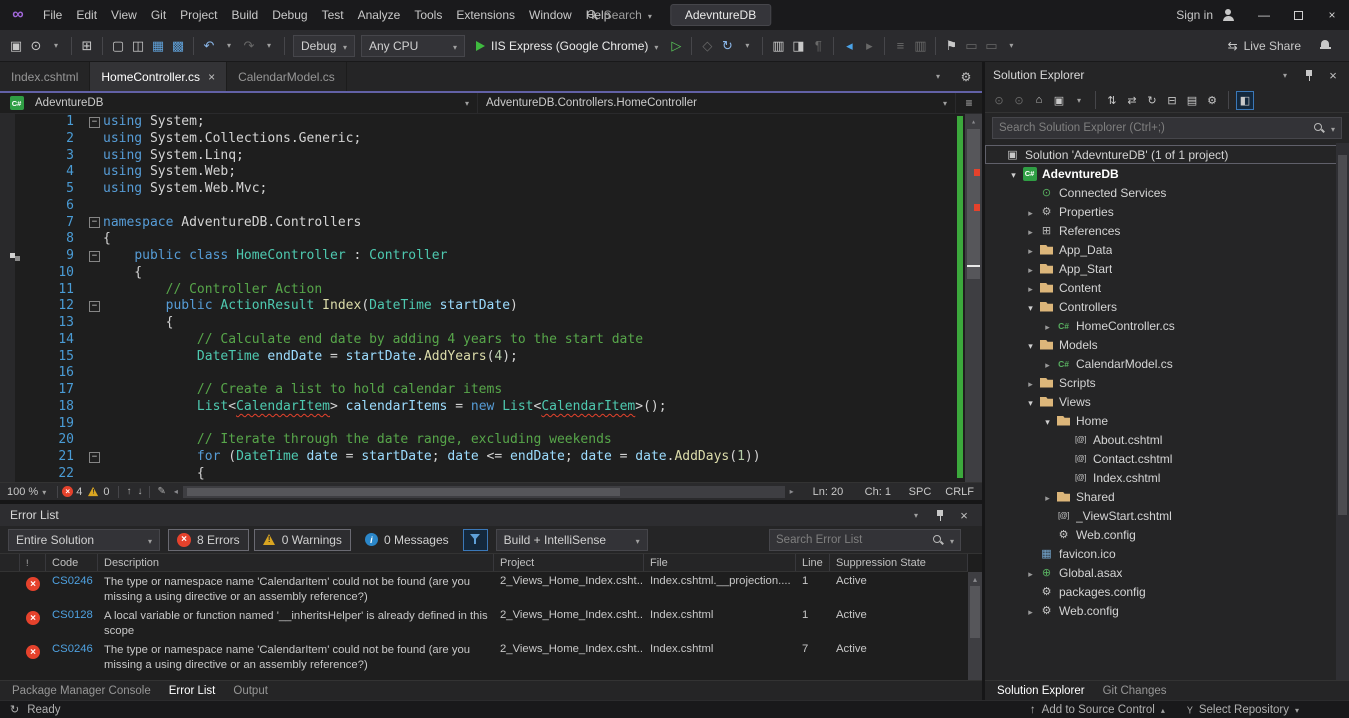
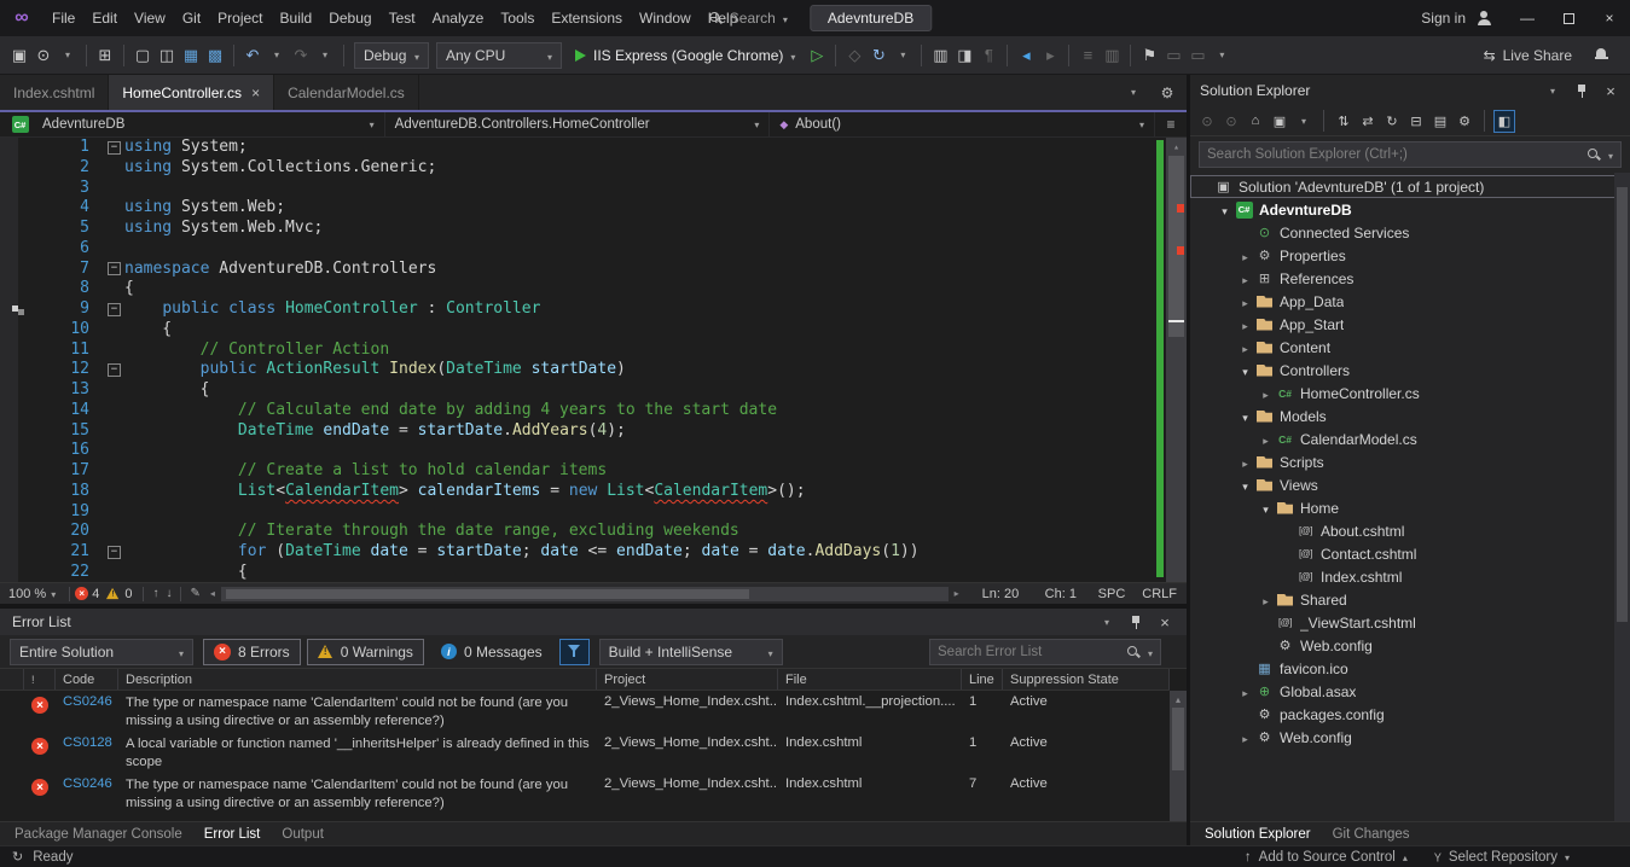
  ∞
  File
  Edit
  View
  Git
  Project
  Build
  Debug
  Test
  Analyze
  Tools
  Extensions
  Window
  Search
  AdevntureDB
  Sign in
  —
  ×
  ▣
  ⊙
  ⊞
  ▢
  ◫
  ▦
  ▩
  ↶
  ↷
  Debug
  Any CPU
  IIS Express (Google Chrome)
  ▷
  ◇
  ↻
  ▥
  ◨
  ¶
  ◂
  ▸
  ≡
  ▥
  ⚑
  ▭
  ▭
  ⇆
  Live Share
  Index.cshtml
  HomeController.cs
  ×
  CalendarModel.cs
  AdevntureDB
  AdventureDB.Controllers.HomeController
+ ◆
+ About()
  1
  using System;
  2
  using System.Collections.Generic;
  3
- using System.Linq;
  4
  using System.Web;
  5
  using System.Web.Mvc;
  6
  7
  namespace AdventureDB.Controllers
  8
  {
  9
  public class HomeController : Controller
  10
  {
  11
  // Controller Action
  12
  public ActionResult Index(DateTime startDate)
  13
  {
  14
  // Calculate end date by adding 4 years to the start date
  15
  DateTime endDate = startDate.AddYears(4);
  16
  17
  // Create a list to hold calendar items
  18
  List<CalendarItem> calendarItems = new List<CalendarItem>();
  19
  20
  // Iterate through the date range, excluding weekends
  21
  for (DateTime date = startDate; date <= endDate; date = date.AddDays(1))
  22
  {
  100 %
  4
  0
  ↑
  ↓
  ✎
  Ln: 20
  Ch: 1
  SPC
  CRLF
  Error List
  Entire Solution
  8 Errors
  0 Warnings
  0 Messages
  Build + IntelliSense
  Search Error List
  !
  Code
  Description
  Project
  File
  Line
  Suppression State
  CS0246
  The type or namespace name 'CalendarItem' could not be found (are you missing a using directive or an assembly reference?)
  2_Views_Home_Index.csht..
  Index.cshtml.__projection....
  1
  Active
  CS0128
  A local variable or function named '__inheritsHelper' is already defined in this scope
  2_Views_Home_Index.csht..
  Index.cshtml
  1
  Active
  CS0246
  The type or namespace name 'CalendarItem' could not be found (are you missing a using directive or an assembly reference?)
  2_Views_Home_Index.csht..
  Index.cshtml
  7
  Active
  Package Manager Console
  Error List
  Output
  Solution Explorer
  ⊙
  ⊙
  ⌂
  ▣
  ⇅
  ⇄
  ↻
  ⊟
  ▤
  ⚙
  ◧
  Search Solution Explorer (Ctrl+;)
  Solution 'AdevntureDB' (1 of 1 project)
  AdevntureDB
  Connected Services
  Properties
  References
  App_Data
  App_Start
  Content
  Controllers
  HomeController.cs
  Models
  CalendarModel.cs
  Scripts
  Views
  Home
  About.cshtml
  Contact.cshtml
  Index.cshtml
  Shared
  _ViewStart.cshtml
  Web.config
  favicon.ico
  Global.asax
  packages.config
  Web.config
  Solution Explorer
  Git Changes
  ↻
  Ready
  ↑
  Add to Source Control
  Y
  Select Repository
